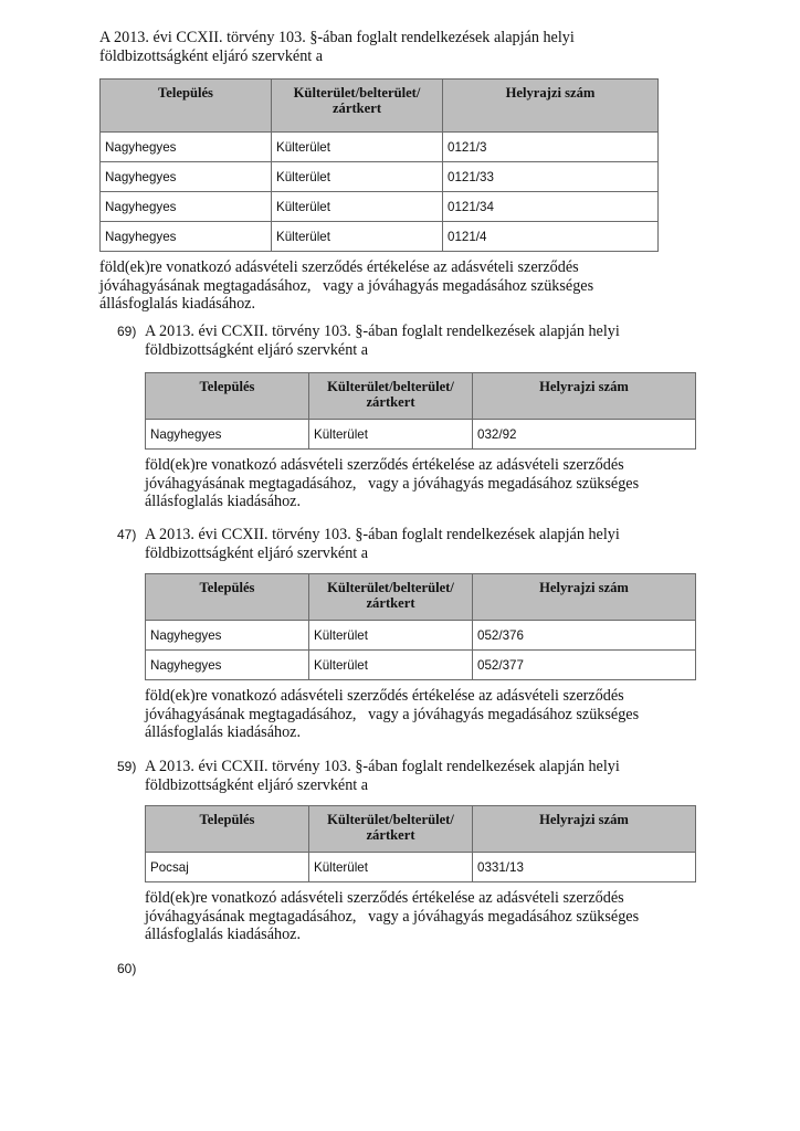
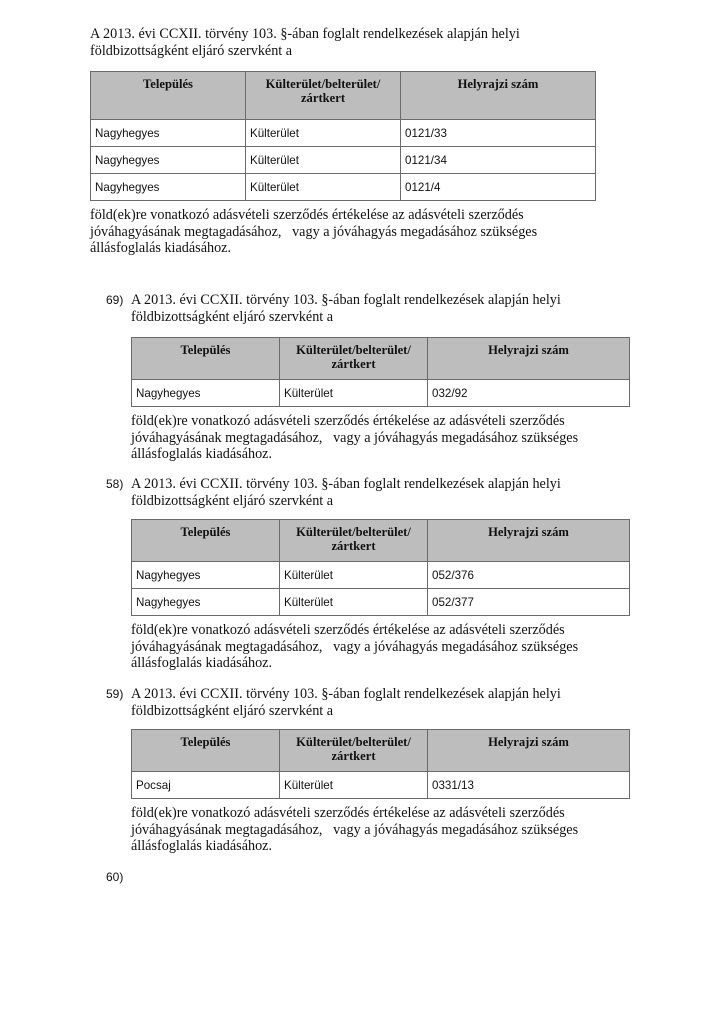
  A 2013. évi CCXII. törvény 103. §-ában foglalt rendelkezések alapján helyi
  földbizottságként eljáró szervként a
  Település	Külterület/belterület/ zártkert	Helyrajzi szám
- Nagyhegyes	Külterület	0121/3
  Nagyhegyes	Külterület	0121/33
  Nagyhegyes	Külterület	0121/34
  Nagyhegyes	Külterület	0121/4
  föld(ek)re vonatkozó adásvételi szerződés értékelése az adásvételi szerződés
  jóváhagyásának megtagadásához, vagy a jóváhagyás megadásához szükséges
  állásfoglalás kiadásához.
  69)
  A 2013. évi CCXII. törvény 103. §-ában foglalt rendelkezések alapján helyi
  földbizottságként eljáró szervként a
  Település	Külterület/belterület/ zártkert	Helyrajzi szám
  Nagyhegyes	Külterület	032/92
  föld(ek)re vonatkozó adásvételi szerződés értékelése az adásvételi szerződés
  jóváhagyásának megtagadásához, vagy a jóváhagyás megadásához szükséges
  állásfoglalás kiadásához.
- 47)
+ 58)
  A 2013. évi CCXII. törvény 103. §-ában foglalt rendelkezések alapján helyi
  földbizottságként eljáró szervként a
  Település	Külterület/belterület/ zártkert	Helyrajzi szám
  Nagyhegyes	Külterület	052/376
  Nagyhegyes	Külterület	052/377
  föld(ek)re vonatkozó adásvételi szerződés értékelése az adásvételi szerződés
  jóváhagyásának megtagadásához, vagy a jóváhagyás megadásához szükséges
  állásfoglalás kiadásához.
  59)
  A 2013. évi CCXII. törvény 103. §-ában foglalt rendelkezések alapján helyi
  földbizottságként eljáró szervként a
  Település	Külterület/belterület/ zártkert	Helyrajzi szám
  Pocsaj	Külterület	0331/13
  föld(ek)re vonatkozó adásvételi szerződés értékelése az adásvételi szerződés
  jóváhagyásának megtagadásához, vagy a jóváhagyás megadásához szükséges
  állásfoglalás kiadásához.
  60)
